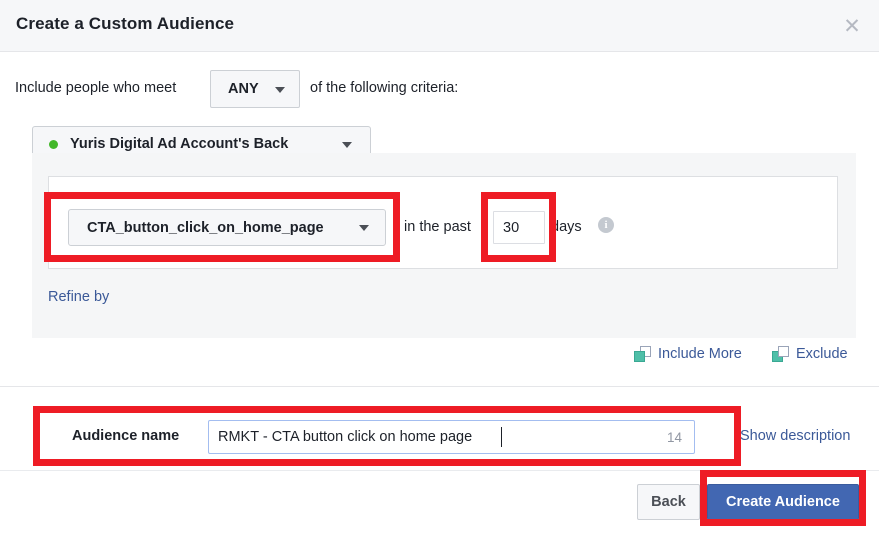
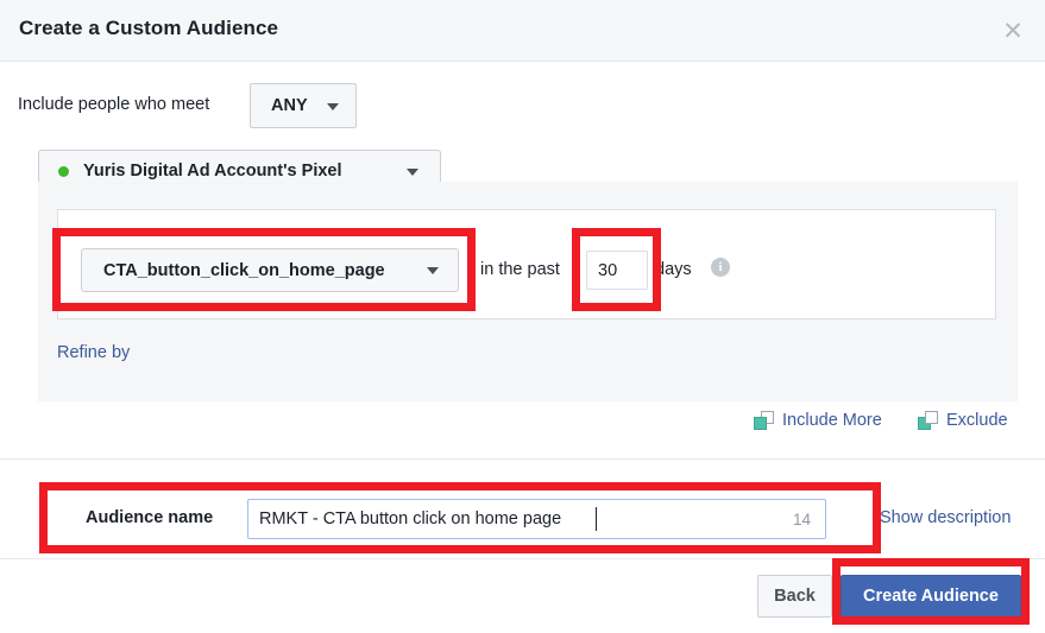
  Create a Custom Audience
  ✕
  Include people who meet
  ANY
- of the following criteria:
- Yuris Digital Ad Account's Back
+ Yuris Digital Ad Account's Pixel
  CTA_button_click_on_home_page
  in the past
  30
  days
  i
  Refine by
  Include More
  Exclude
  Audience name
  RMKT - CTA button click on home page
  14
  Show description
  Back
  Create Audience
